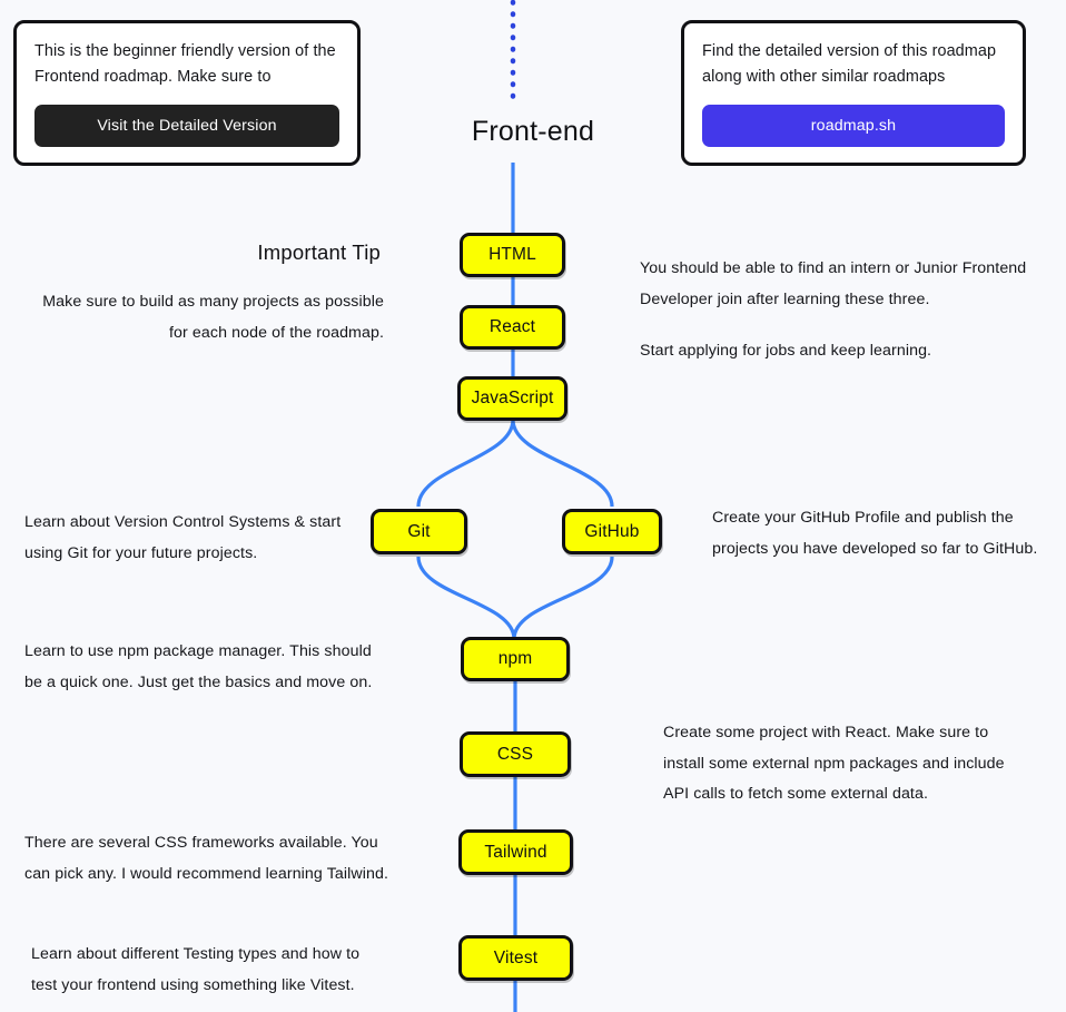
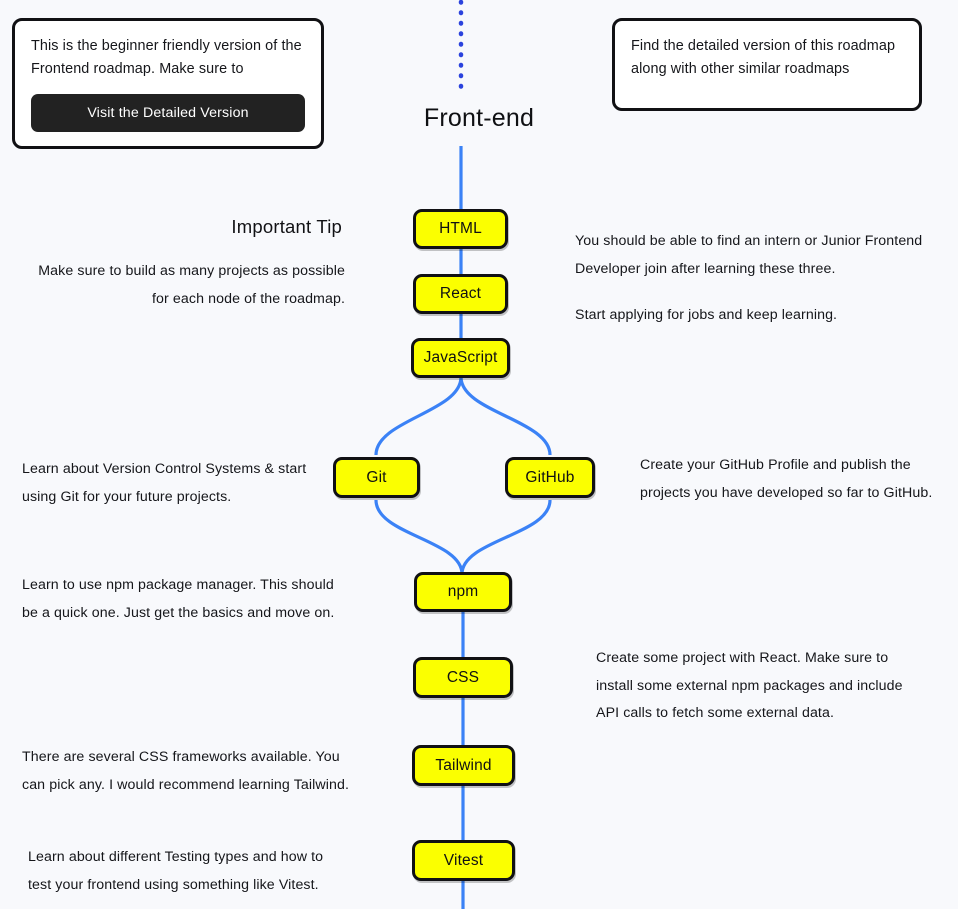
  This is the beginner friendly version of the Frontend roadmap. Make sure to
  Visit the Detailed Version
  Find the detailed version of this roadmap along with other similar roadmaps
- roadmap.sh
  Front-end
  Important Tip
  Make sure to build as many projects as possible
  for each node of the roadmap.
  HTML
  React
  JavaScript
  Git
  GitHub
  npm
  CSS
  Tailwind
  Vitest
  You should be able to find an intern or Junior Frontend Developer join after learning these three.
  Start applying for jobs and keep learning.
  Learn about Version Control Systems & start using Git for your future projects.
  Create your GitHub Profile and publish the projects you have developed so far to GitHub.
  Learn to use npm package manager. This should be a quick one. Just get the basics and move on.
  Create some project with React. Make sure to install some external npm packages and include API calls to fetch some external data.
  There are several CSS frameworks available. You can pick any. I would recommend learning Tailwind.
  Learn about different Testing types and how to test your frontend using something like Vitest.
